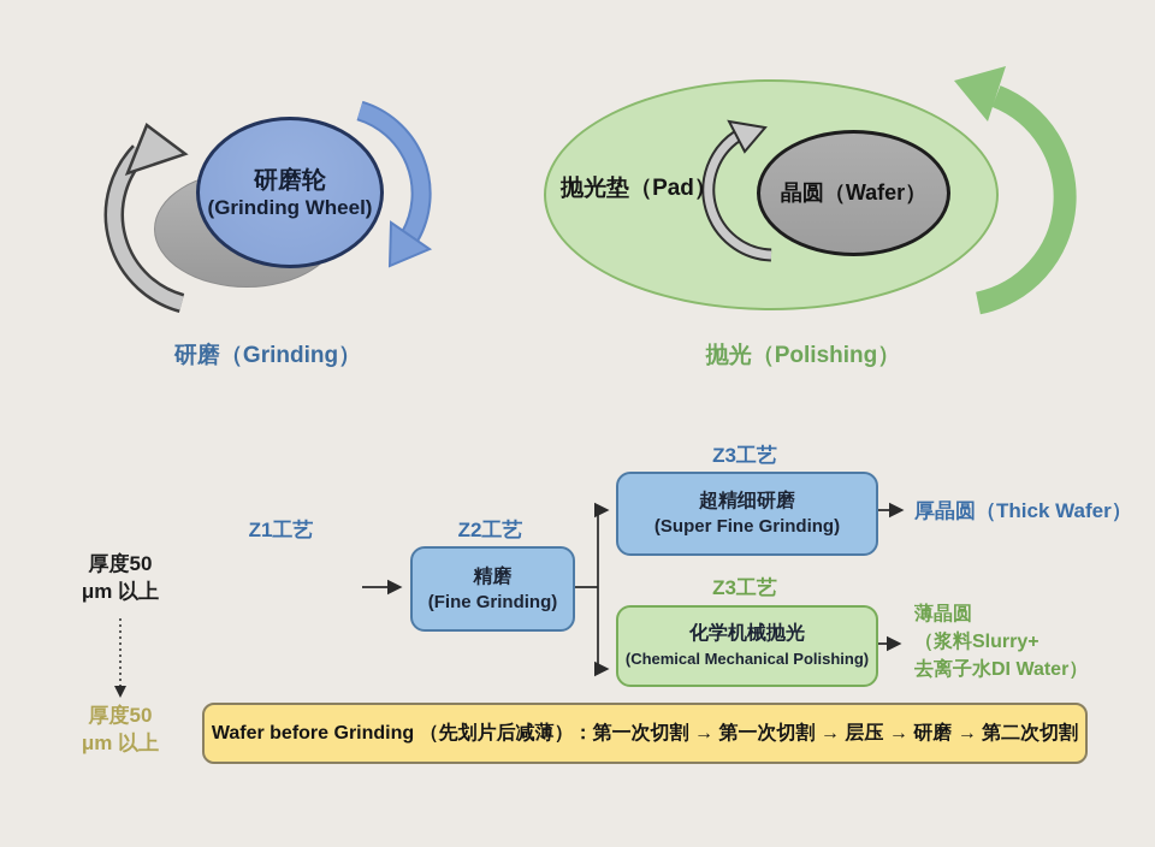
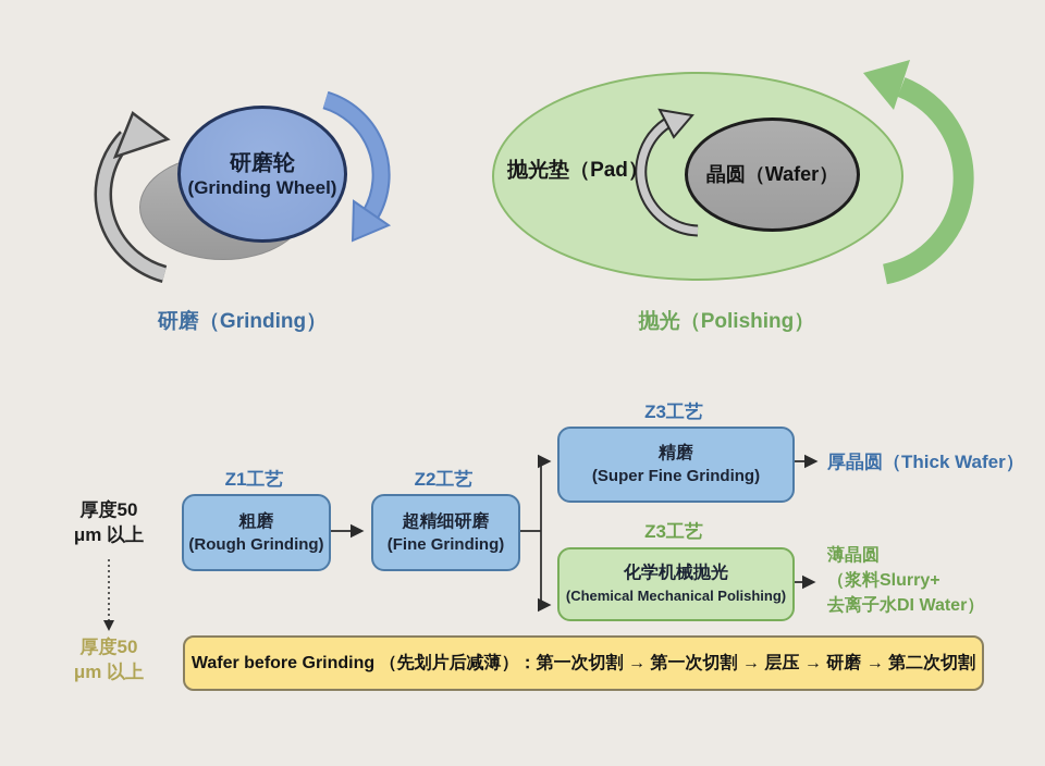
  研磨轮
  (Grinding Wheel)
  研磨（Grinding）
  抛光垫（Pad）
  晶圆（Wafer）
  抛光（Polishing）
  Z1工艺
  Z2工艺
  Z3工艺
  Z3工艺
+ 粗磨
+ (Rough Grinding)
- 精磨
+ 超精细研磨
  (Fine Grinding)
- 超精细研磨
+ 精磨
  (Super Fine Grinding)
  化学机械抛光
  (Chemical Mechanical Polishing)
  厚度50
  μm 以上
  厚度50
  μm 以上
  厚晶圆（Thick Wafer）
  薄晶圆
  （浆料Slurry+
  去离子水DI Water）
  Wafer before Grinding （先划片后减薄）：第一次切割 → 第一次切割 → 层压 → 研磨 → 第二次切割
